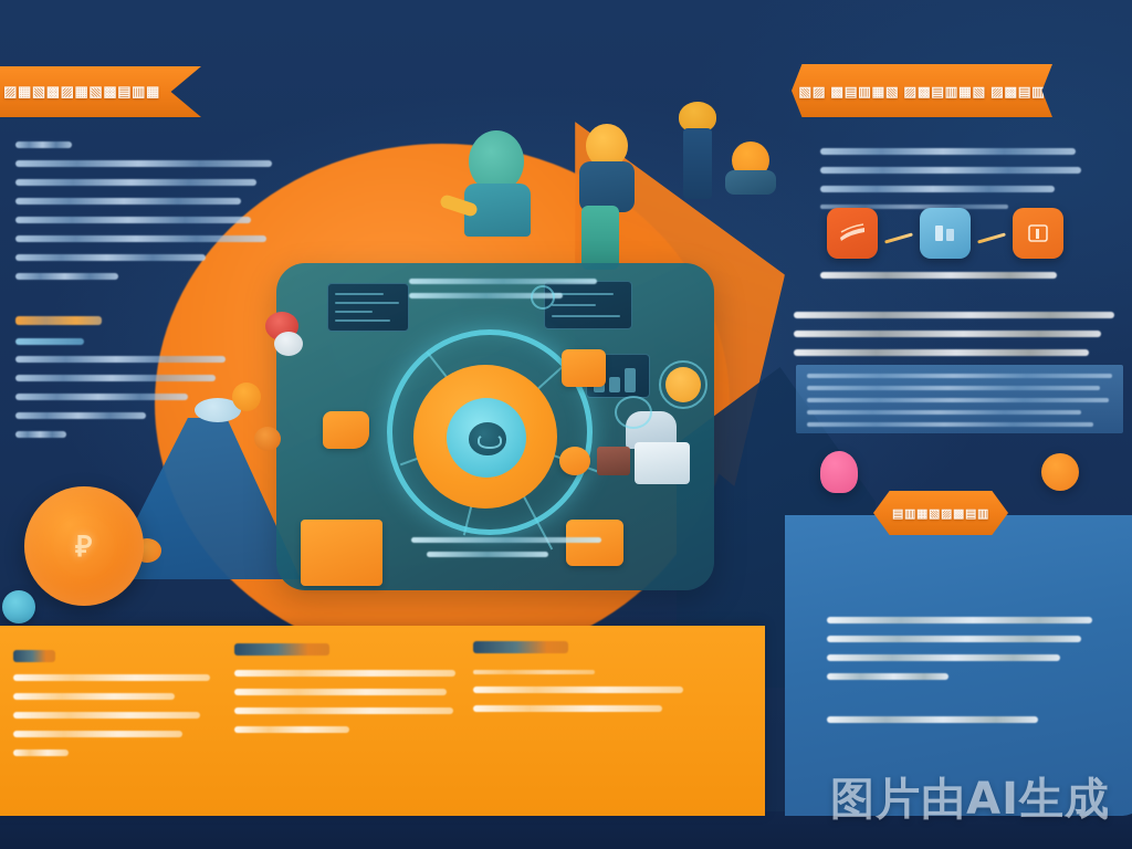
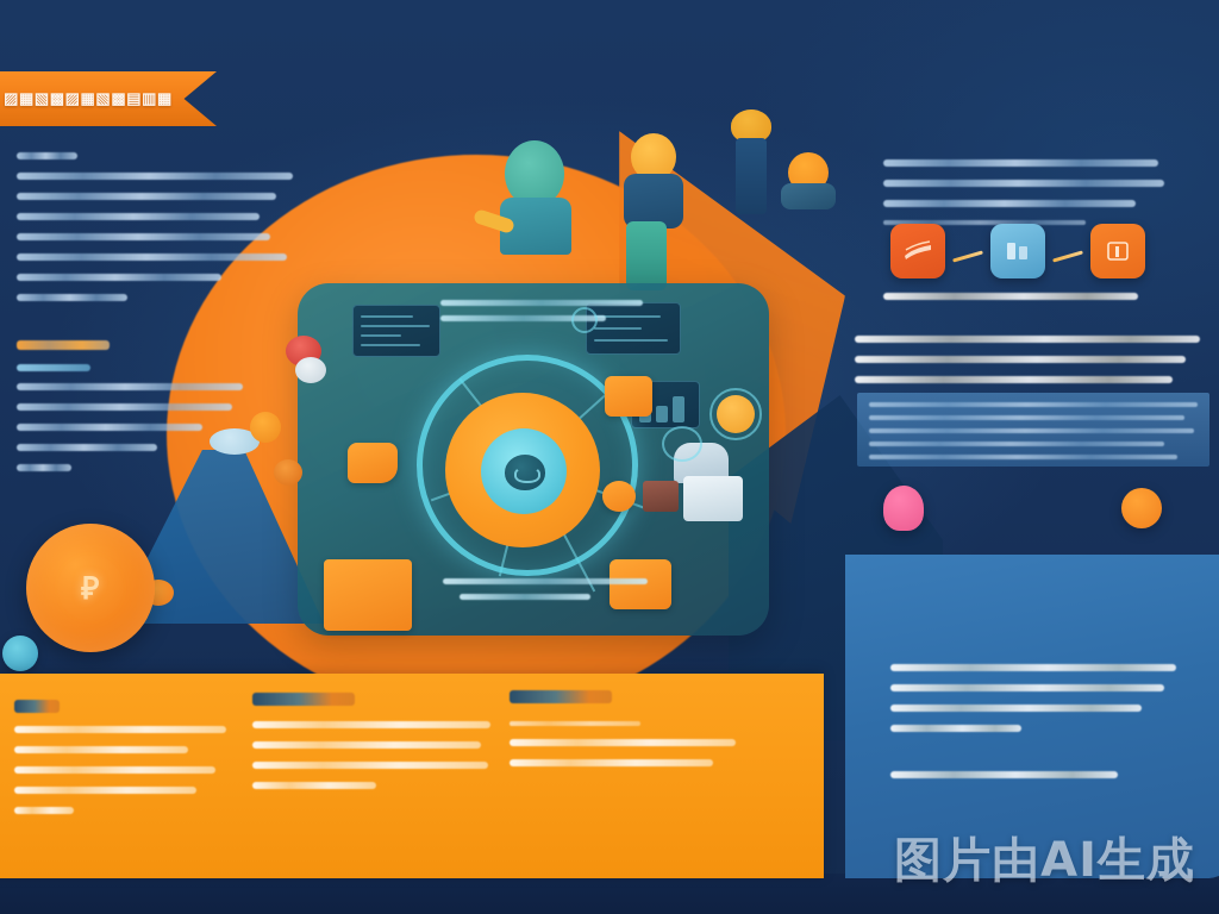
  ▨▦▧▩▨▦▧▩▤▥▦
- ▧▨ ▩▤▥▦▧ ▨▩▤▥▦▧ ▨▩▤▥
- ▤▥▦▧▨▩▤▥
  ₽
  图片由AI生成
